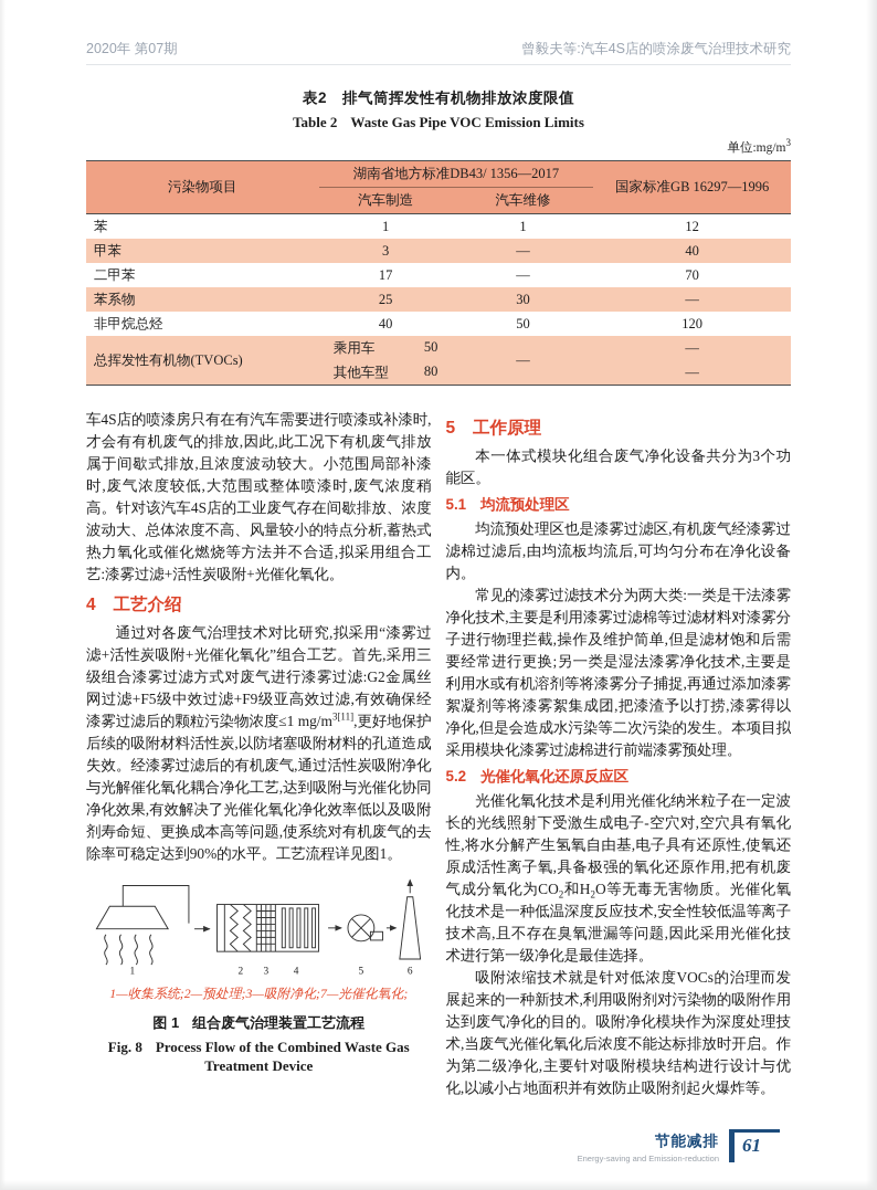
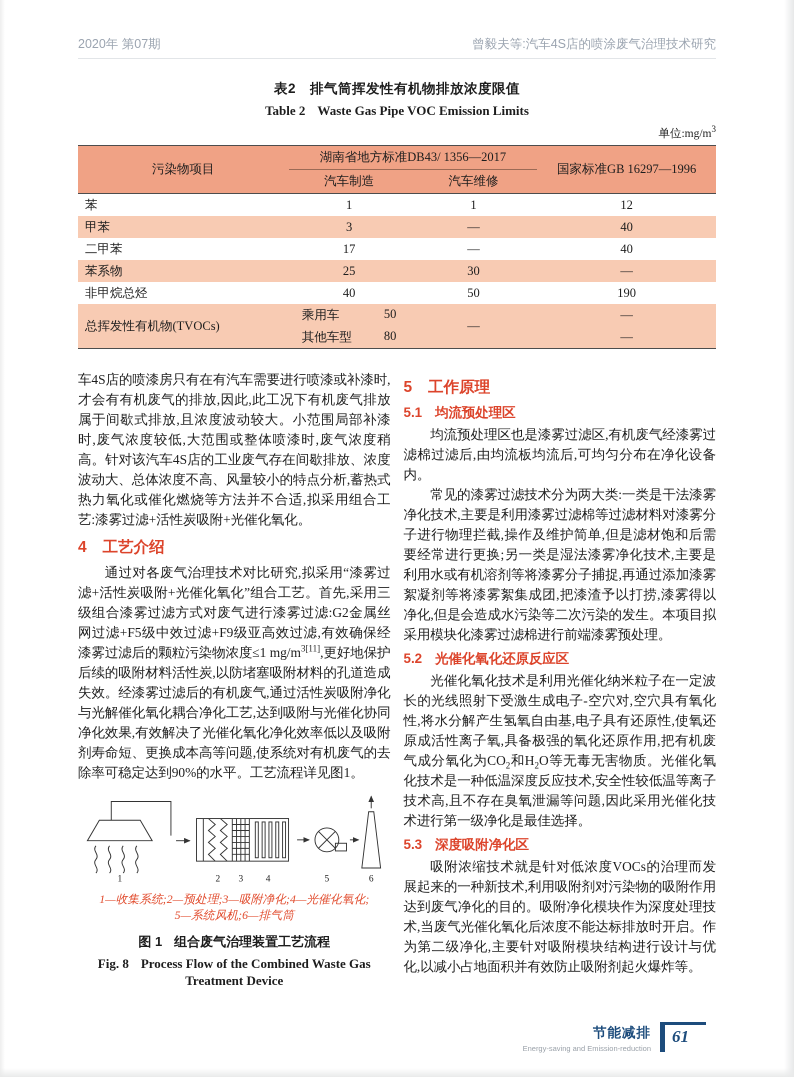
  2020年 第07期
  曾毅夫等:汽车4S店的喷涂废气治理技术研究
  表2 排气筒挥发性有机物排放浓度限值
  Table 2 Waste Gas Pipe VOC Emission Limits
  单位:mg/m3
  污染物项目	湖南省地方标准DB43/ 1356—2017	国家标准GB 16297—1996
  汽车制造	汽车维修
  苯	1	1	12
  甲苯	3	—	40
- 二甲苯	17	—	70
+ 二甲苯	17	—	40
  苯系物	25	30	—
- 非甲烷总烃	40	50	120
+ 非甲烷总烃	40	50	190
  总挥发性有机物(TVOCs)	乘用车 50	—	—
  其他车型 80	—
  车4S店的喷漆房只有在有汽车需要进行喷漆或补漆时,才会有有机废气的排放,因此,此工况下有机废气排放属于间歇式排放,且浓度波动较大。小范围局部补漆时,废气浓度较低,大范围或整体喷漆时,废气浓度稍高。针对该汽车4S店的工业废气存在间歇排放、浓度波动大、总体浓度不高、风量较小的特点分析,蓄热式热力氧化或催化燃烧等方法并不合适,拟采用组合工艺:漆雾过滤+活性炭吸附+光催化氧化。
  4
  工艺介绍
  通过对各废气治理技术对比研究,拟采用“漆雾过滤+活性炭吸附+光催化氧化”组合工艺。首先,采用三级组合漆雾过滤方式对废气进行漆雾过滤:G2金属丝网过滤+F5级中效过滤+F9级亚高效过滤,有效确保经漆雾过滤后的颗粒污染物浓度≤1 mg/m3[11],更好地保护后续的吸附材料活性炭,以防堵塞吸附材料的孔道造成失效。经漆雾过滤后的有机废气,通过活性炭吸附净化与光解催化氧化耦合净化工艺,达到吸附与光催化协同净化效果,有效解决了光催化氧化净化效率低以及吸附剂寿命短、更换成本高等问题,使系统对有机废气的去除率可稳定达到90%的水平。工艺流程详见图1。
  1
  2
  3
  4
  5
  6
- 1—收集系统;2—预处理;3—吸附净化;7—光催化氧化;
+ 1—收集系统;2—预处理;3—吸附净化;4—光催化氧化;
+ 5—系统风机;6—排气筒
  图 1 组合废气治理装置工艺流程
  Fig. 8 Process Flow of the Combined Waste Gas
  Treatment Device
  5
  工作原理
- 本一体式模块化组合废气净化设备共分为3个功能区。
  5.1
  均流预处理区
  均流预处理区也是漆雾过滤区,有机废气经漆雾过滤棉过滤后,由均流板均流后,可均匀分布在净化设备内。
  常见的漆雾过滤技术分为两大类:一类是干法漆雾净化技术,主要是利用漆雾过滤棉等过滤材料对漆雾分子进行物理拦截,操作及维护简单,但是滤材饱和后需要经常进行更换;另一类是湿法漆雾净化技术,主要是利用水或有机溶剂等将漆雾分子捕捉,再通过添加漆雾絮凝剂等将漆雾絮集成团,把漆渣予以打捞,漆雾得以净化,但是会造成水污染等二次污染的发生。本项目拟采用模块化漆雾过滤棉进行前端漆雾预处理。
  5.2
  光催化氧化还原反应区
  光催化氧化技术是利用光催化纳米粒子在一定波长的光线照射下受激生成电子-空穴对,空穴具有氧化性,将水分解产生氢氧自由基,电子具有还原性,使氧还原成活性离子氧,具备极强的氧化还原作用,把有机废气成分氧化为CO2和H2O等无毒无害物质。光催化氧化技术是一种低温深度反应技术,安全性较低温等离子技术高,且不存在臭氧泄漏等问题,因此采用光催化技术进行第一级净化是最佳选择。
+ 5.3
+ 深度吸附净化区
  吸附浓缩技术就是针对低浓度VOCs的治理而发展起来的一种新技术,利用吸附剂对污染物的吸附作用达到废气净化的目的。吸附净化模块作为深度处理技术,当废气光催化氧化后浓度不能达标排放时开启。作为第二级净化,主要针对吸附模块结构进行设计与优化,以减小占地面积并有效防止吸附剂起火爆炸等。
  节能减排
  Energy-saving and Emission-reduction
  61
